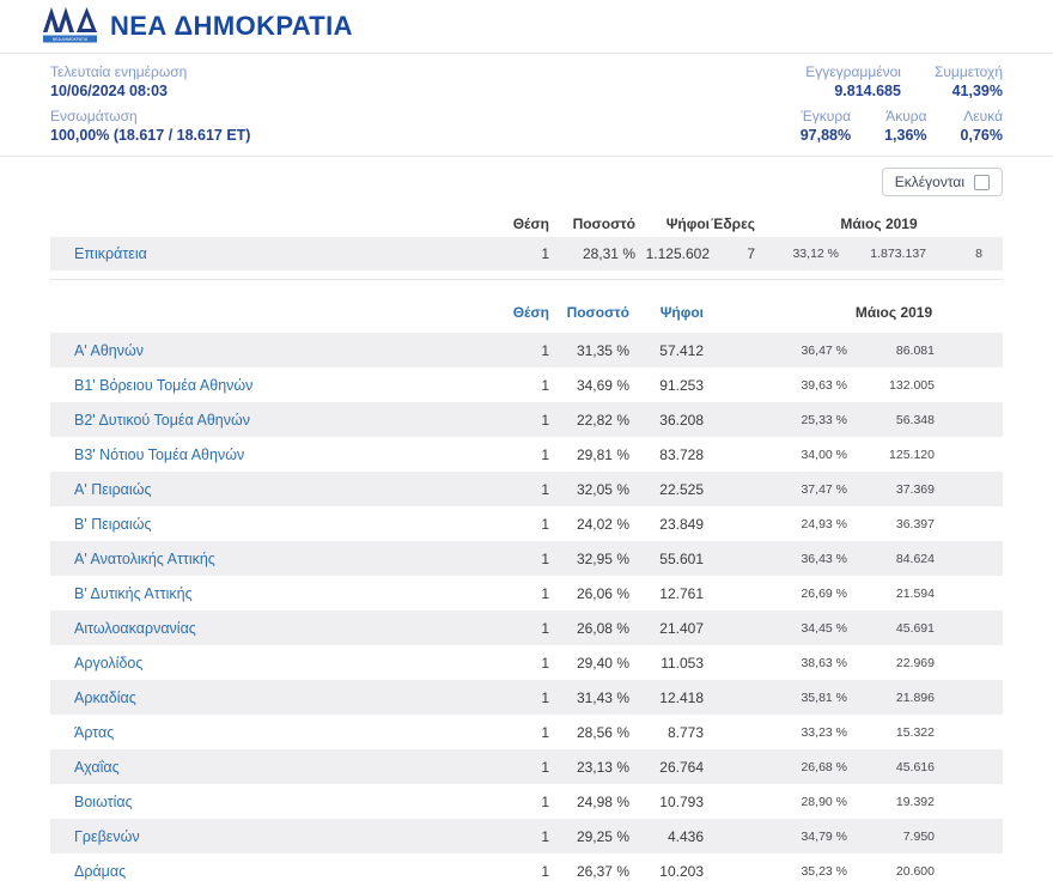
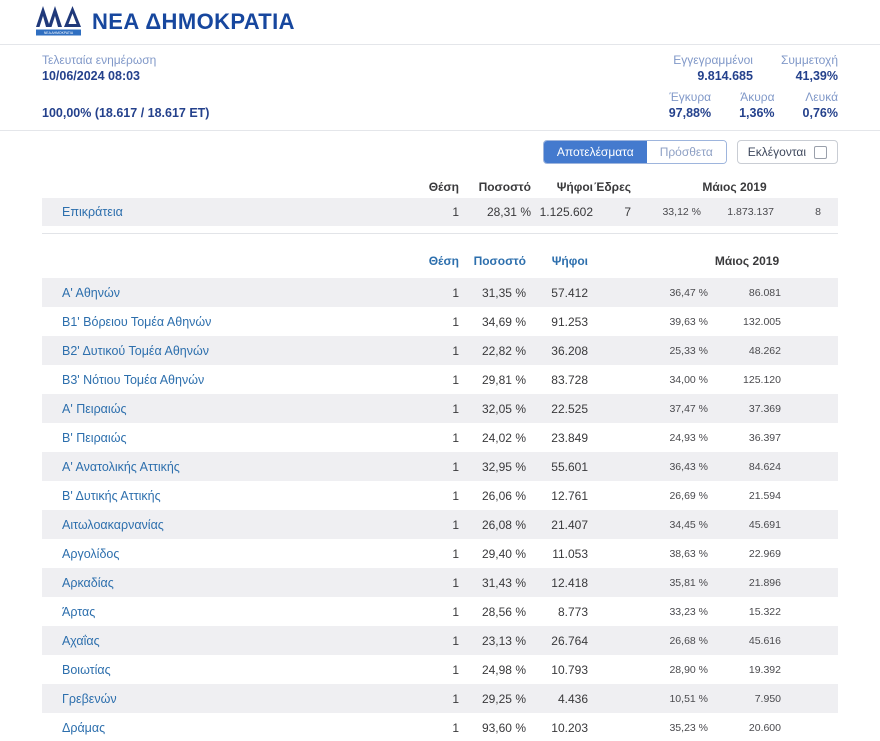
  ΝΕΑ ΔΗΜΟΚΡΑΤΙΑ
  Τελευταία ενημέρωση
  10/06/2024 08:03
  Εγγεγραμμένοι
  9.814.685
  Συμμετοχή
  41,39%
- Ενσωμάτωση
  100,00% (18.617 / 18.617 ΕΤ)
  Έγκυρα
  97,88%
  Άκυρα
  1,36%
  Λευκά
  0,76%
+ Αποτελέσματα
+ Πρόσθετα
  Εκλέγονται
  Θέση
  Ποσοστό
  Ψήφοι
  Έδρες
  Μάιος 2019
  Επικράτεια
  1
  28,31 %
  1.125.602
  7
  33,12 %
  1.873.137
  8
  Θέση
  Ποσοστό
  Ψήφοι
  Μάιος 2019
  Α' Αθηνών
  1
  31,35 %
  57.412
  36,47 %
  86.081
  Β1' Βόρειου Τομέα Αθηνών
  1
  34,69 %
  91.253
  39,63 %
  132.005
  Β2' Δυτικού Τομέα Αθηνών
  1
  22,82 %
  36.208
  25,33 %
- 56.348
+ 48.262
  Β3' Νότιου Τομέα Αθηνών
  1
  29,81 %
  83.728
  34,00 %
  125.120
  Α' Πειραιώς
  1
  32,05 %
  22.525
  37,47 %
  37.369
  Β' Πειραιώς
  1
  24,02 %
  23.849
  24,93 %
  36.397
  Α' Ανατολικής Αττικής
  1
  32,95 %
  55.601
  36,43 %
  84.624
  Β' Δυτικής Αττικής
  1
  26,06 %
  12.761
  26,69 %
  21.594
  Αιτωλοακαρνανίας
  1
  26,08 %
  21.407
  34,45 %
  45.691
  Αργολίδος
  1
  29,40 %
  11.053
  38,63 %
  22.969
  Αρκαδίας
  1
  31,43 %
  12.418
  35,81 %
  21.896
  Άρτας
  1
  28,56 %
  8.773
  33,23 %
  15.322
  Αχαΐας
  1
  23,13 %
  26.764
  26,68 %
  45.616
  Βοιωτίας
  1
  24,98 %
  10.793
  28,90 %
  19.392
  Γρεβενών
  1
  29,25 %
  4.436
- 34,79 %
+ 10,51 %
  7.950
  Δράμας
  1
- 26,37 %
+ 93,60 %
  10.203
  35,23 %
  20.600
